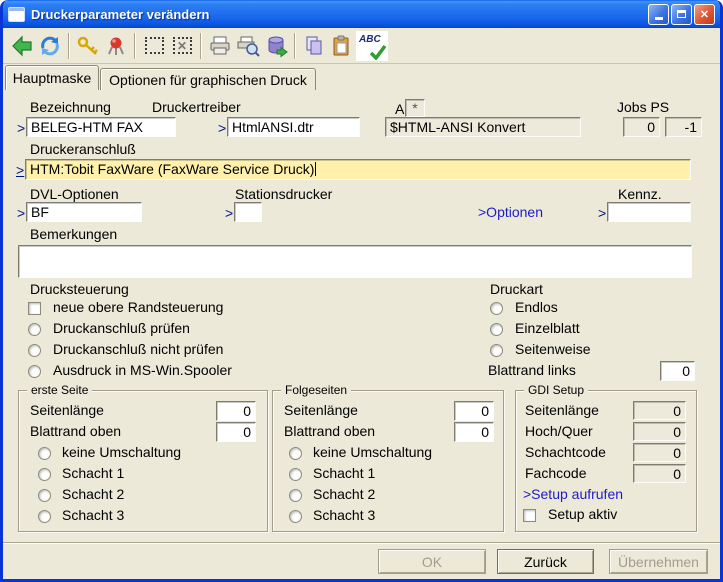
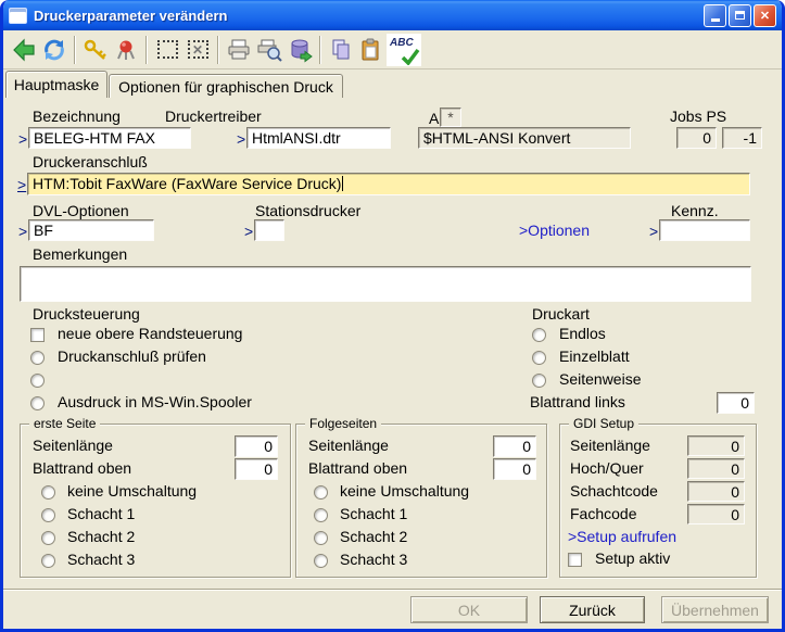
  Druckerparameter verändern
  ✕
  ✕
  ABC
  Hauptmaske
  Optionen für graphischen Druck
  Bezeichnung
  Druckertreiber
  A
  *
  Jobs PS
  >
  BELEG-HTM FAX
  >
  HtmlANSI.dtr
  $HTML-ANSI Konvert
  0
  -1
  Druckeranschluß
  >
  HTM:Tobit FaxWare (FaxWare Service Druck)
  DVL-Optionen
  Stationsdrucker
  Kennz.
  >
  BF
  >
  >Optionen
  >
  Bemerkungen
  Drucksteuerung
  Druckart
  neue obere Randsteuerung
  Druckanschluß prüfen
- Druckanschluß nicht prüfen
  Ausdruck in MS-Win.Spooler
  Endlos
  Einzelblatt
  Seitenweise
  Blattrand links
  0
  erste Seite
  Seitenlänge
  0
  Blattrand oben
  0
  keine Umschaltung
  Schacht 1
  Schacht 2
  Schacht 3
  Folgeseiten
  Seitenlänge
  0
  Blattrand oben
  0
  keine Umschaltung
  Schacht 1
  Schacht 2
  Schacht 3
  GDI Setup
  Seitenlänge
  0
  Hoch/Quer
  0
  Schachtcode
  0
  Fachcode
  0
  >Setup aufrufen
  Setup aktiv
  OK
  Zurück
  Übernehmen
